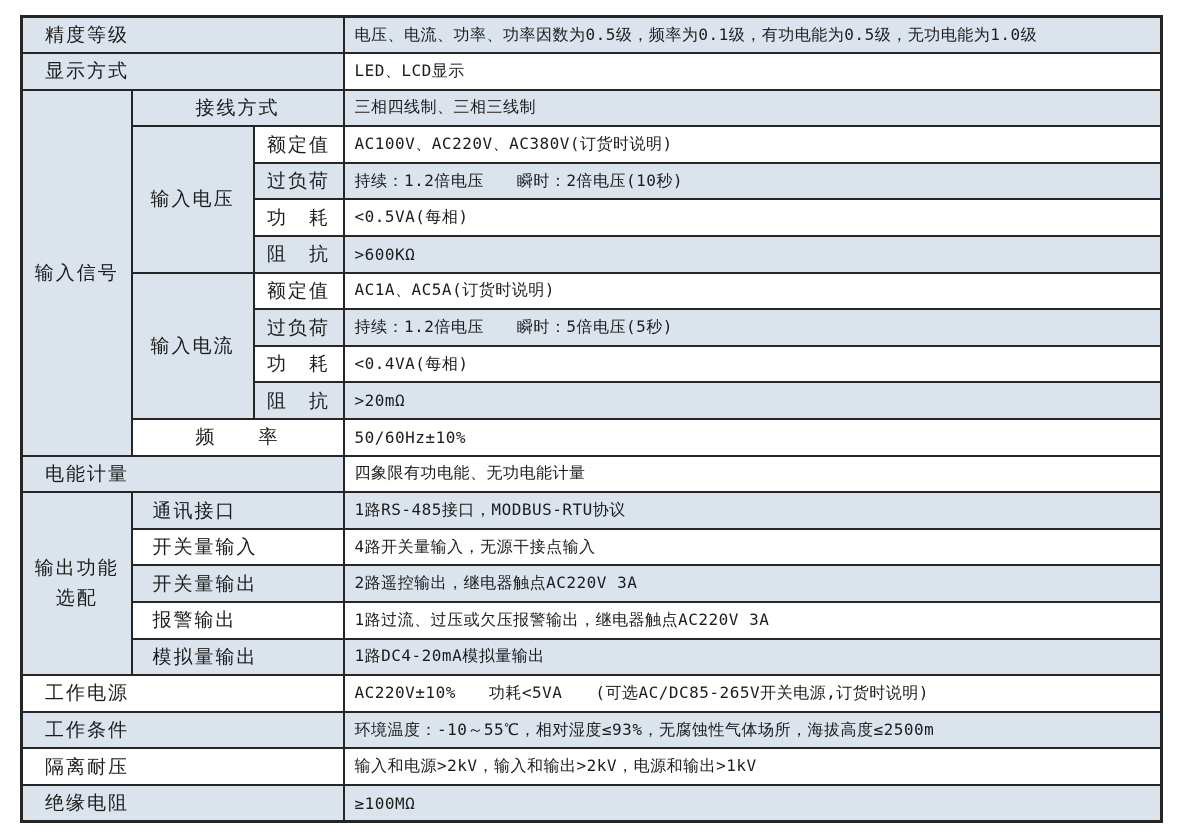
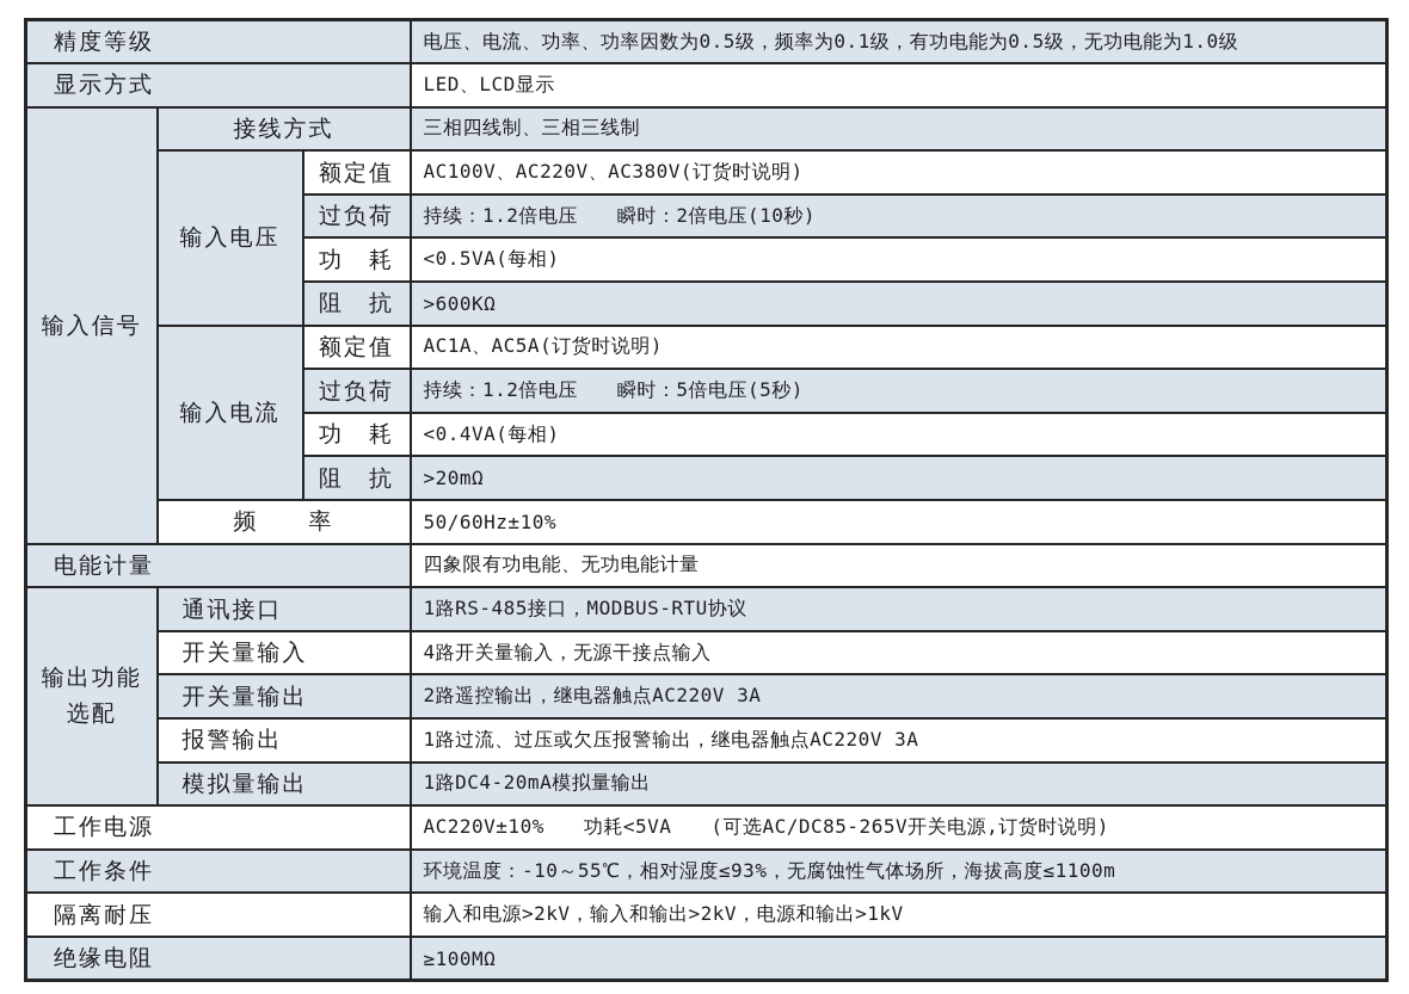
  精度等级	电压、电流、功率、功率因数为0.5级，频率为0.1级，有功电能为0.5级，无功电能为1.0级
  显示方式	LED、LCD显示
  输入信号	接线方式	三相四线制、三相三线制
  输入电压	额定值	AC100V、AC220V、AC380V(订货时说明)
  过负荷	持续：1.2倍电压 瞬时：2倍电压(10秒)
  功 耗	<0.5VA(每相)
  阻 抗	>600KΩ
  输入电流	额定值	AC1A、AC5A(订货时说明)
  过负荷	持续：1.2倍电压 瞬时：5倍电压(5秒)
  功 耗	<0.4VA(每相)
  阻 抗	>20mΩ
  频 率	50/60Hz±10%
  电能计量	四象限有功电能、无功电能计量
  输出功能选配	通讯接口	1路RS-485接口，MODBUS-RTU协议
  开关量输入	4路开关量输入，无源干接点输入
  开关量输出	2路遥控输出，继电器触点AC220V 3A
  报警输出	1路过流、过压或欠压报警输出，继电器触点AC220V 3A
  模拟量输出	1路DC4-20mA模拟量输出
  工作电源	AC220V±10% 功耗<5VA (可选AC/DC85-265V开关电源,订货时说明)
- 工作条件	环境温度：-10～55℃，相对湿度≤93%，无腐蚀性气体场所，海拔高度≤2500m
+ 工作条件	环境温度：-10～55℃，相对湿度≤93%，无腐蚀性气体场所，海拔高度≤1100m
  隔离耐压	输入和电源>2kV，输入和输出>2kV，电源和输出>1kV
  绝缘电阻	≥100MΩ
